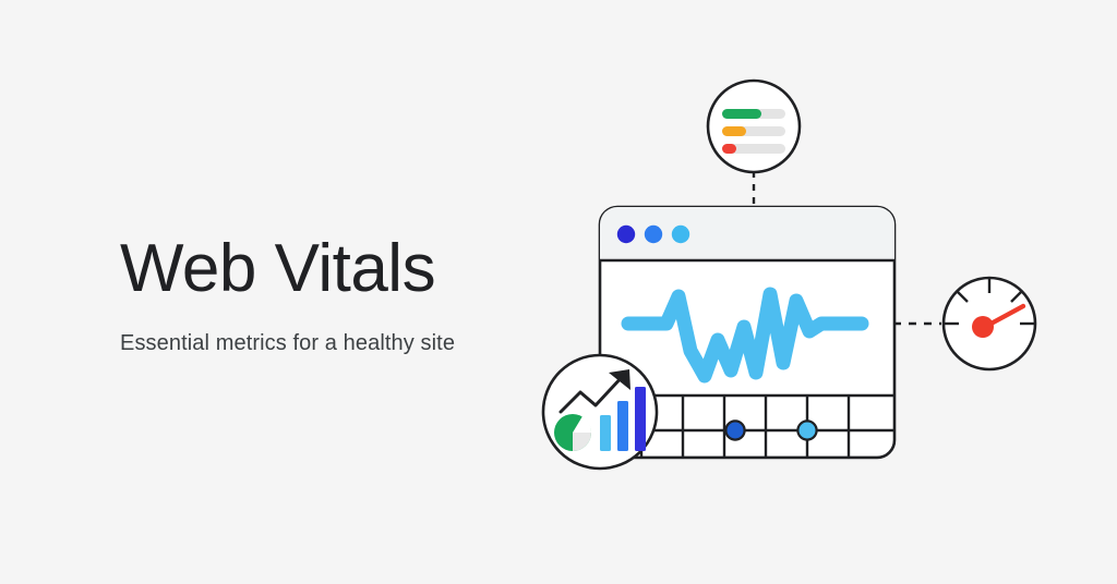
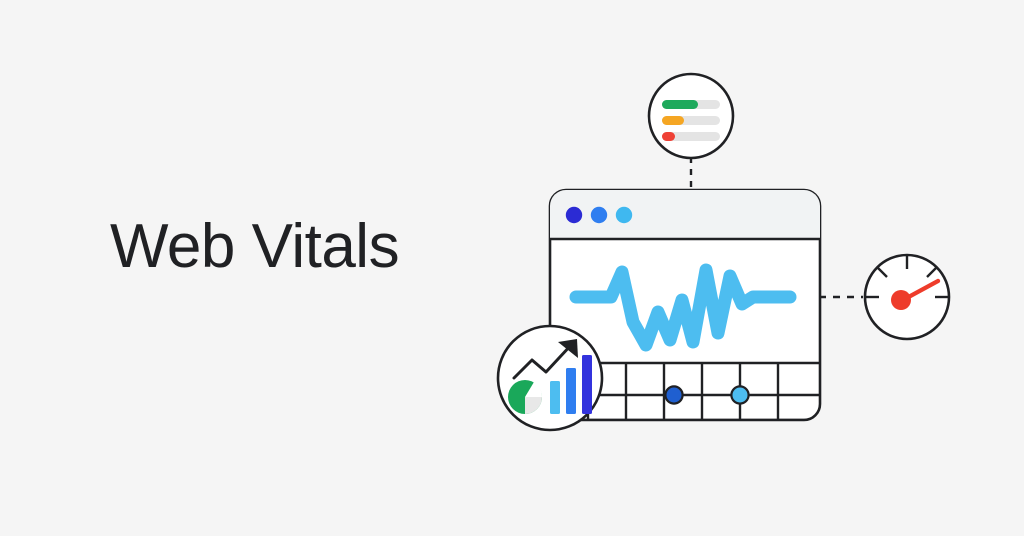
  Web Vitals
- Essential metrics for a healthy site
